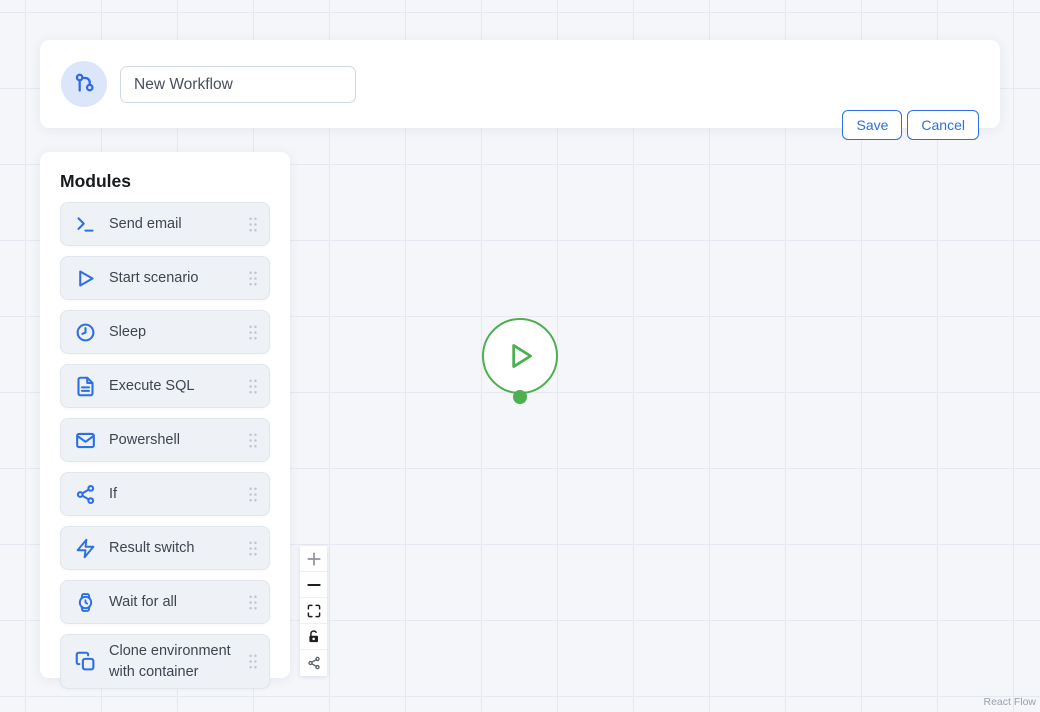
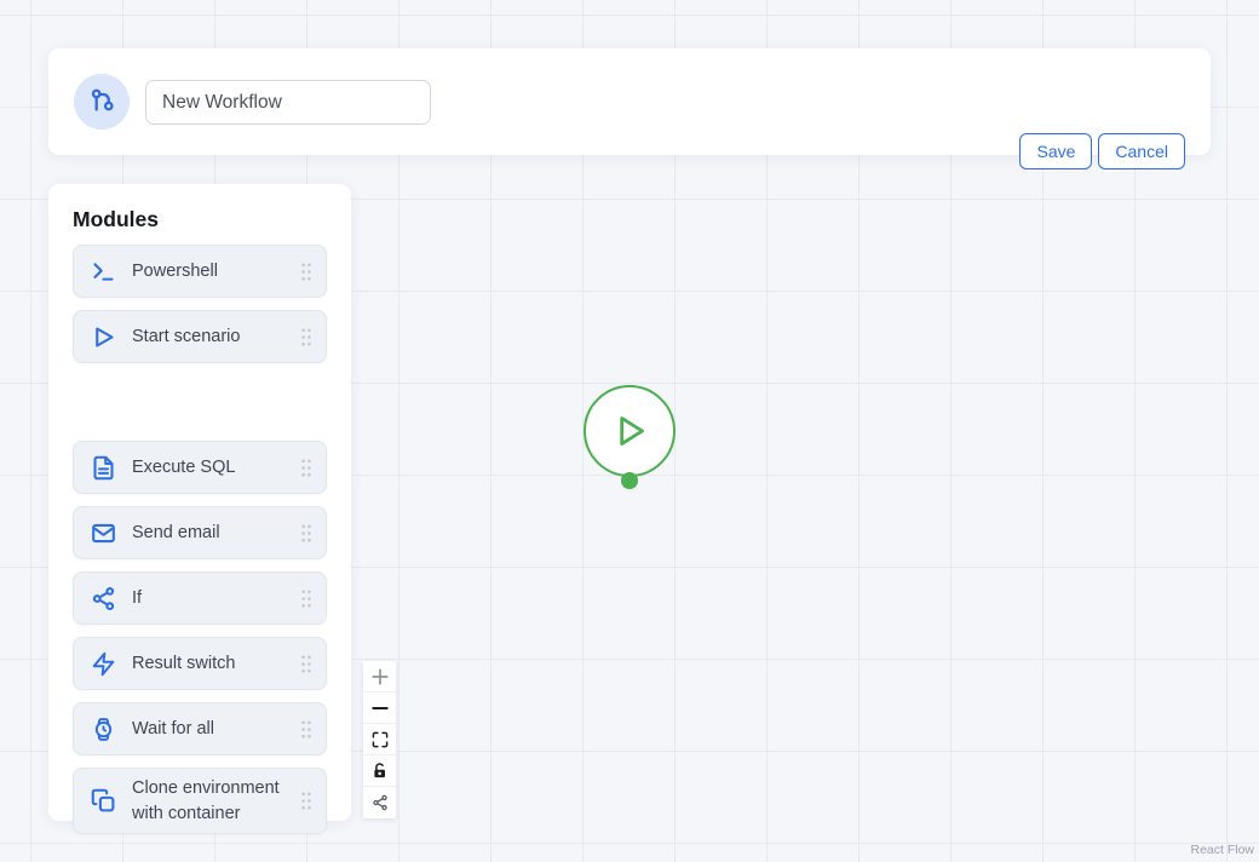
  New Workflow
  Save
  Cancel
  Modules
- Send email
+ Powershell
  Start scenario
- Sleep
  Execute SQL
- Powershell
+ Send email
  If
  Result switch
  Wait for all
  Clone environment with container
  React Flow
